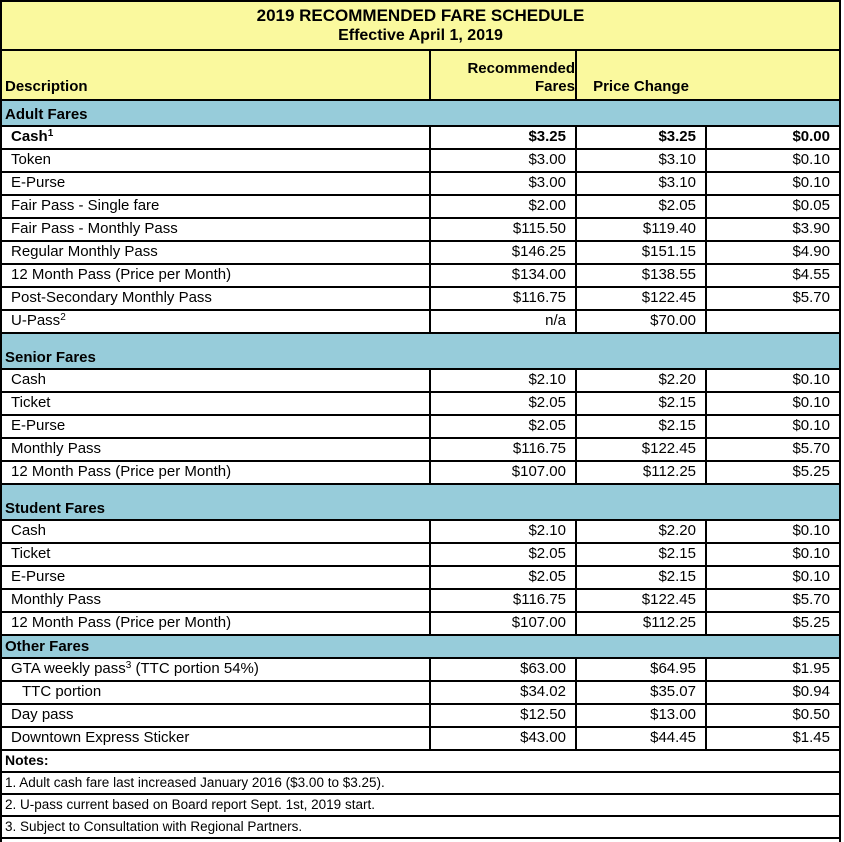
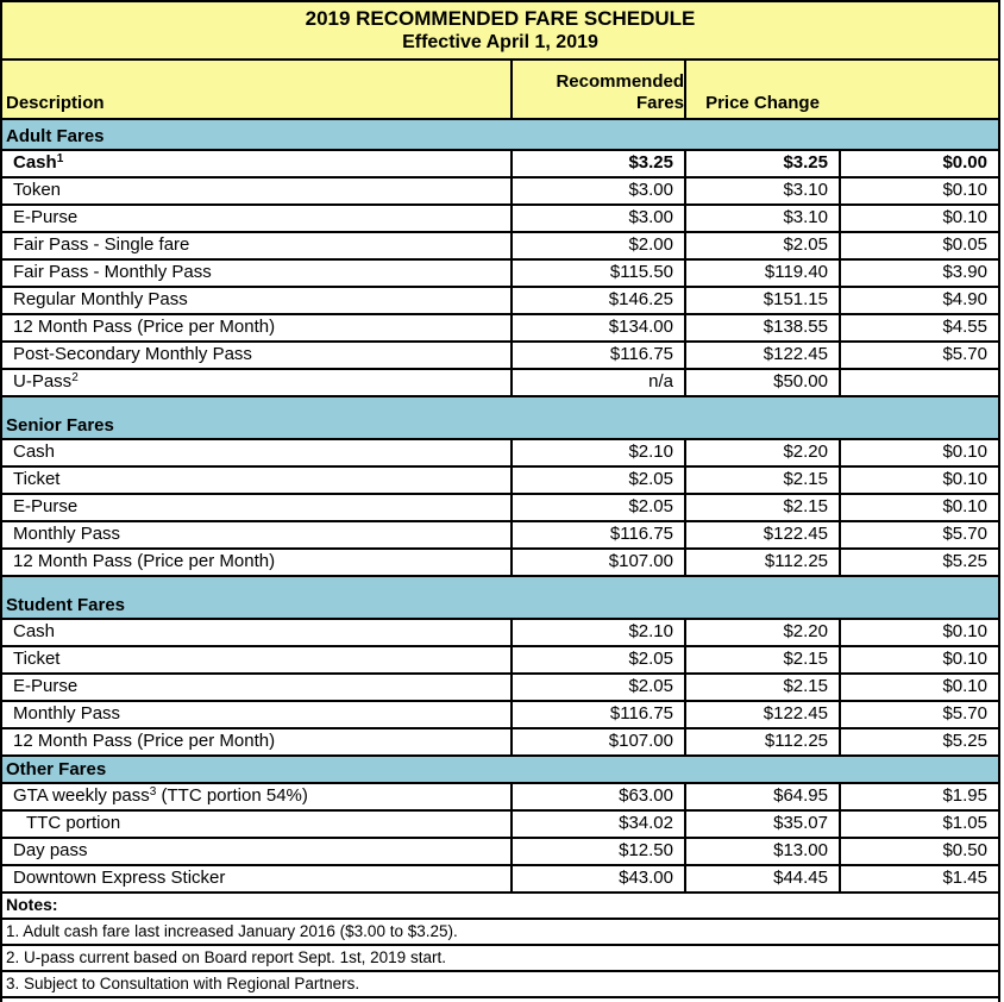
  2019 RECOMMENDED FARE SCHEDULE
  Effective April 1, 2019
  Description
  Recommended
  Fares
  Price Change
  Adult Fares
  Cash1
  $3.25
  $3.25
  $0.00
  Token
  $3.00
  $3.10
  $0.10
  E-Purse
  $3.00
  $3.10
  $0.10
  Fair Pass - Single fare
  $2.00
  $2.05
  $0.05
  Fair Pass - Monthly Pass
  $115.50
  $119.40
  $3.90
  Regular Monthly Pass
  $146.25
  $151.15
  $4.90
  12 Month Pass (Price per Month)
  $134.00
  $138.55
  $4.55
  Post-Secondary Monthly Pass
  $116.75
  $122.45
  $5.70
  U-Pass2
  n/a
- $70.00
+ $50.00
  Senior Fares
  Cash
  $2.10
  $2.20
  $0.10
  Ticket
  $2.05
  $2.15
  $0.10
  E-Purse
  $2.05
  $2.15
  $0.10
  Monthly Pass
  $116.75
  $122.45
  $5.70
  12 Month Pass (Price per Month)
  $107.00
  $112.25
  $5.25
  Student Fares
  Cash
  $2.10
  $2.20
  $0.10
  Ticket
  $2.05
  $2.15
  $0.10
  E-Purse
  $2.05
  $2.15
  $0.10
  Monthly Pass
  $116.75
  $122.45
  $5.70
  12 Month Pass (Price per Month)
  $107.00
  $112.25
  $5.25
  Other Fares
  GTA weekly pass3 (TTC portion 54%)
  $63.00
  $64.95
  $1.95
  TTC portion
  $34.02
  $35.07
- $0.94
+ $1.05
  Day pass
  $12.50
  $13.00
  $0.50
  Downtown Express Sticker
  $43.00
  $44.45
  $1.45
  Notes:
  1. Adult cash fare last increased January 2016 ($3.00 to $3.25).
  2. U-pass current based on Board report Sept. 1st, 2019 start.
  3. Subject to Consultation with Regional Partners.
